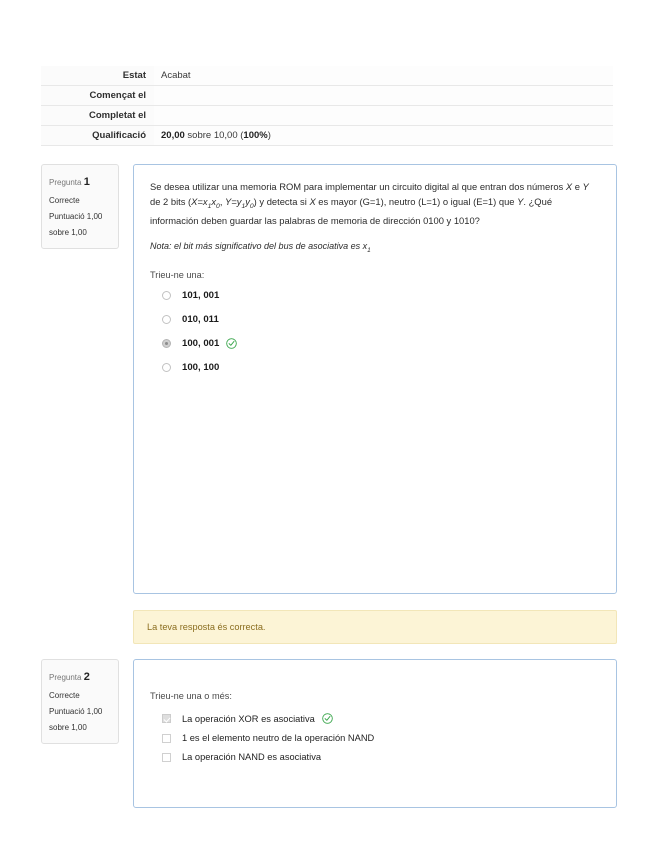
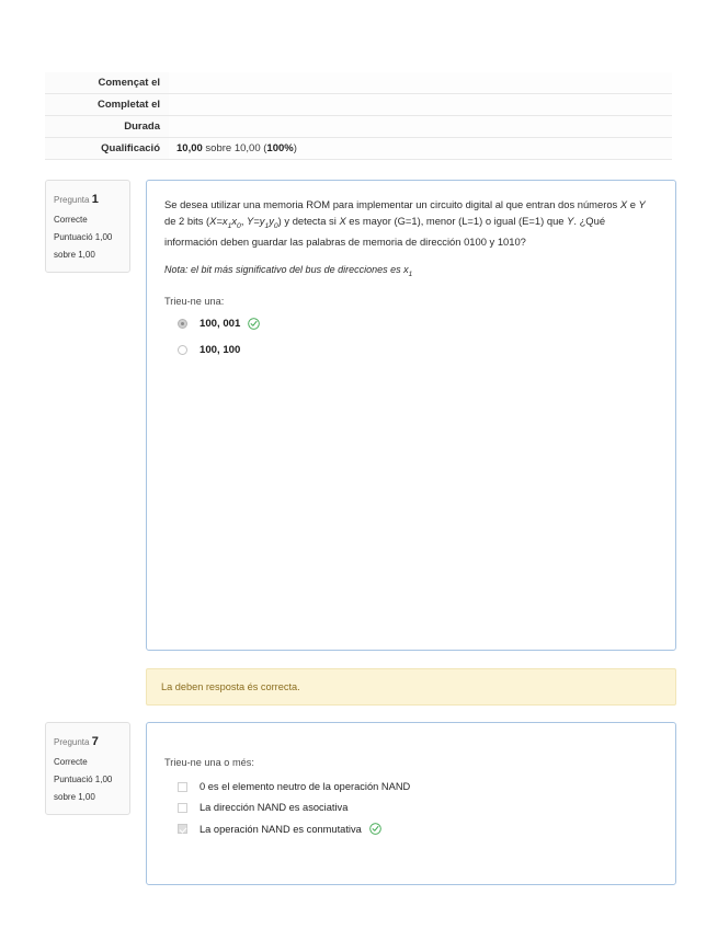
- Estat	Acabat
  Començat el
  Completat el
+ Durada
- Qualificació	20,00 sobre 10,00 (100%)
+ Qualificació	10,00 sobre 10,00 (100%)
  Pregunta 1
  Correcte
  Puntuació 1,00
  sobre 1,00
- Se desea utilizar una memoria ROM para implementar un circuito digital al que entran dos números X e Y de 2 bits (X=x x , Y=y y ) y detecta si X es mayor (G=1), neutro (L=1) o igual (E=1) que Y. ¿Qué información deben guardar las palabras de memoria de dirección 0100 y 1010?
+ Se desea utilizar una memoria ROM para implementar un circuito digital al que entran dos números X e Y de 2 bits (X=x x , Y=y y ) y detecta si X es mayor (G=1), menor (L=1) o igual (E=1) que Y. ¿Qué información deben guardar las palabras de memoria de dirección 0100 y 1010?
- Nota: el bit más significativo del bus de asociativa es x
+ Nota: el bit más significativo del bus de direcciones es x
  Trieu-ne una:
- 101, 001
- 010, 011
  100, 001
  100, 100
- La teva resposta és correcta.
+ La deben resposta és correcta.
- Pregunta 2
+ Pregunta 7
  Correcte
  Puntuació 1,00
  sobre 1,00
  Trieu-ne una o més:
- La operación XOR es asociativa
- 1 es el elemento neutro de la operación NAND
+ 0 es el elemento neutro de la operación NAND
- La operación NAND es asociativa
+ La dirección NAND es asociativa
+ La operación NAND es conmutativa
